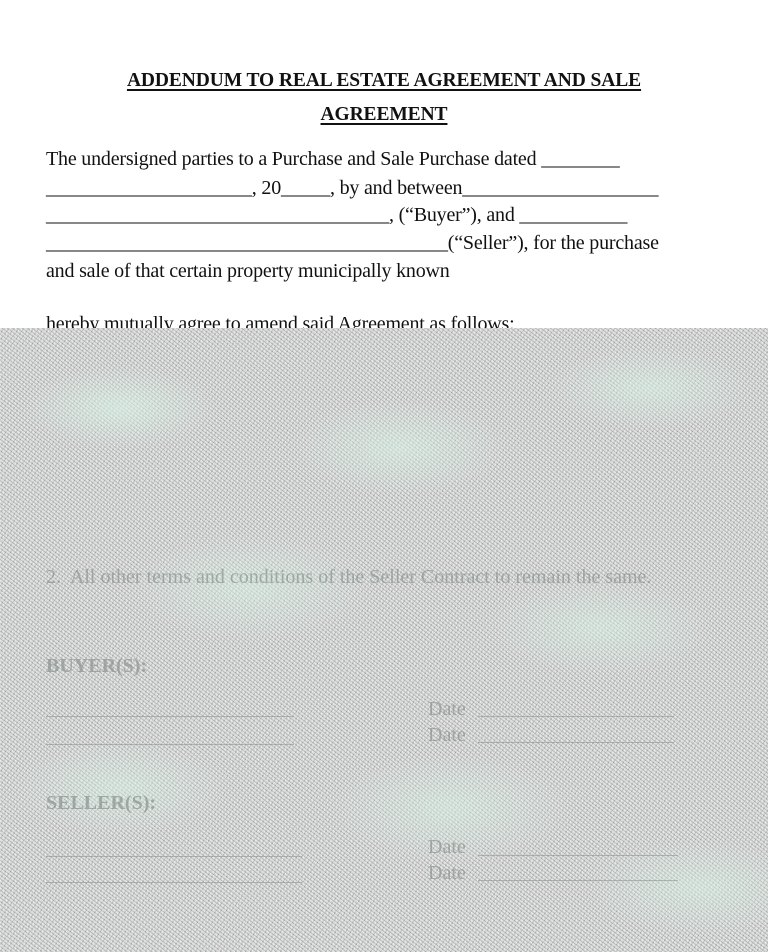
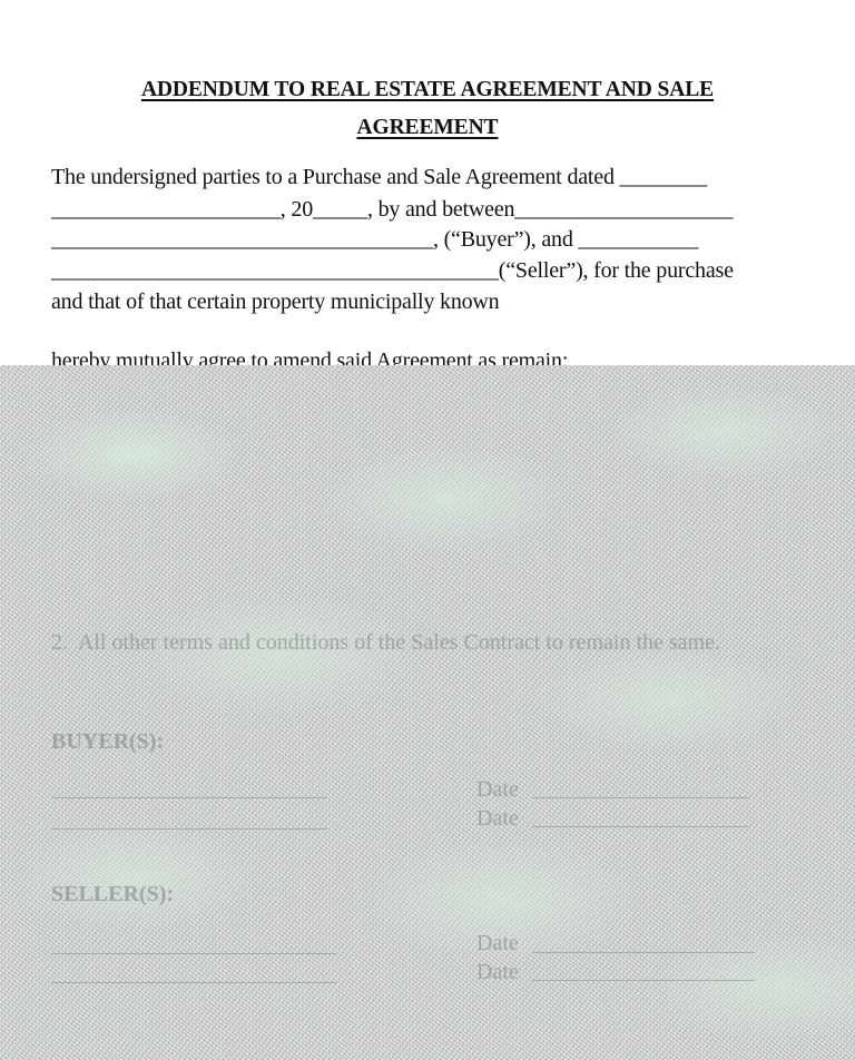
  ADDENDUM TO REAL ESTATE AGREEMENT AND SALE
  AGREEMENT
- The undersigned parties to a Purchase and Sale Purchase dated ________
+ The undersigned parties to a Purchase and Sale Agreement dated ________
  _____________________, 20_____, by and between____________________
  ___________________________________, (“Buyer”), and ___________
  _________________________________________(“Seller”), for the purchase
- and sale of that certain property municipally known
+ and that of that certain property municipally known
- hereby mutually agree to amend said Agreement as follows:
+ hereby mutually agree to amend said Agreement as remain:
- 2. All other terms and conditions of the Seller Contract to remain the same.
+ 2. All other terms and conditions of the Sales Contract to remain the same.
  BUYER(S):
  Date
  Date
  SELLER(S):
  Date
  Date
